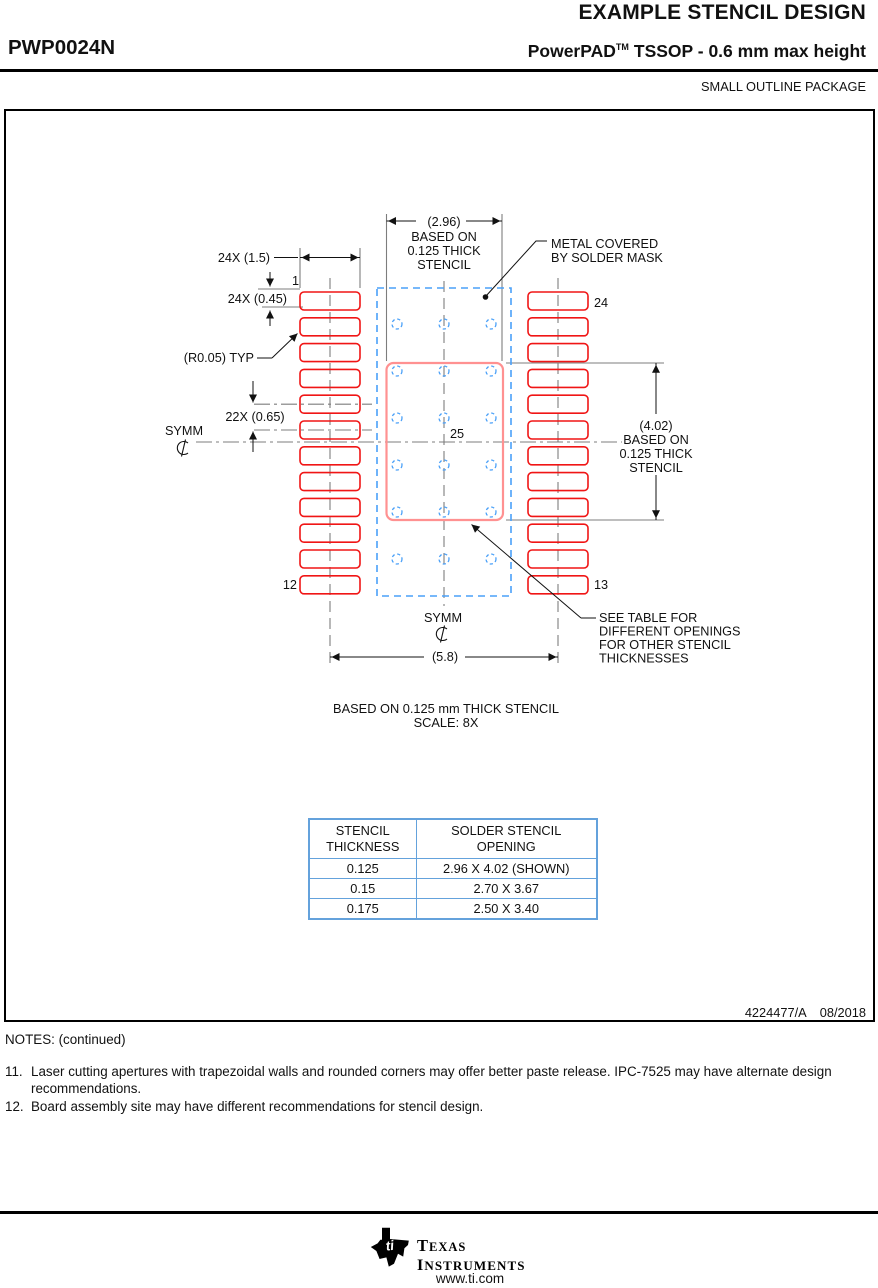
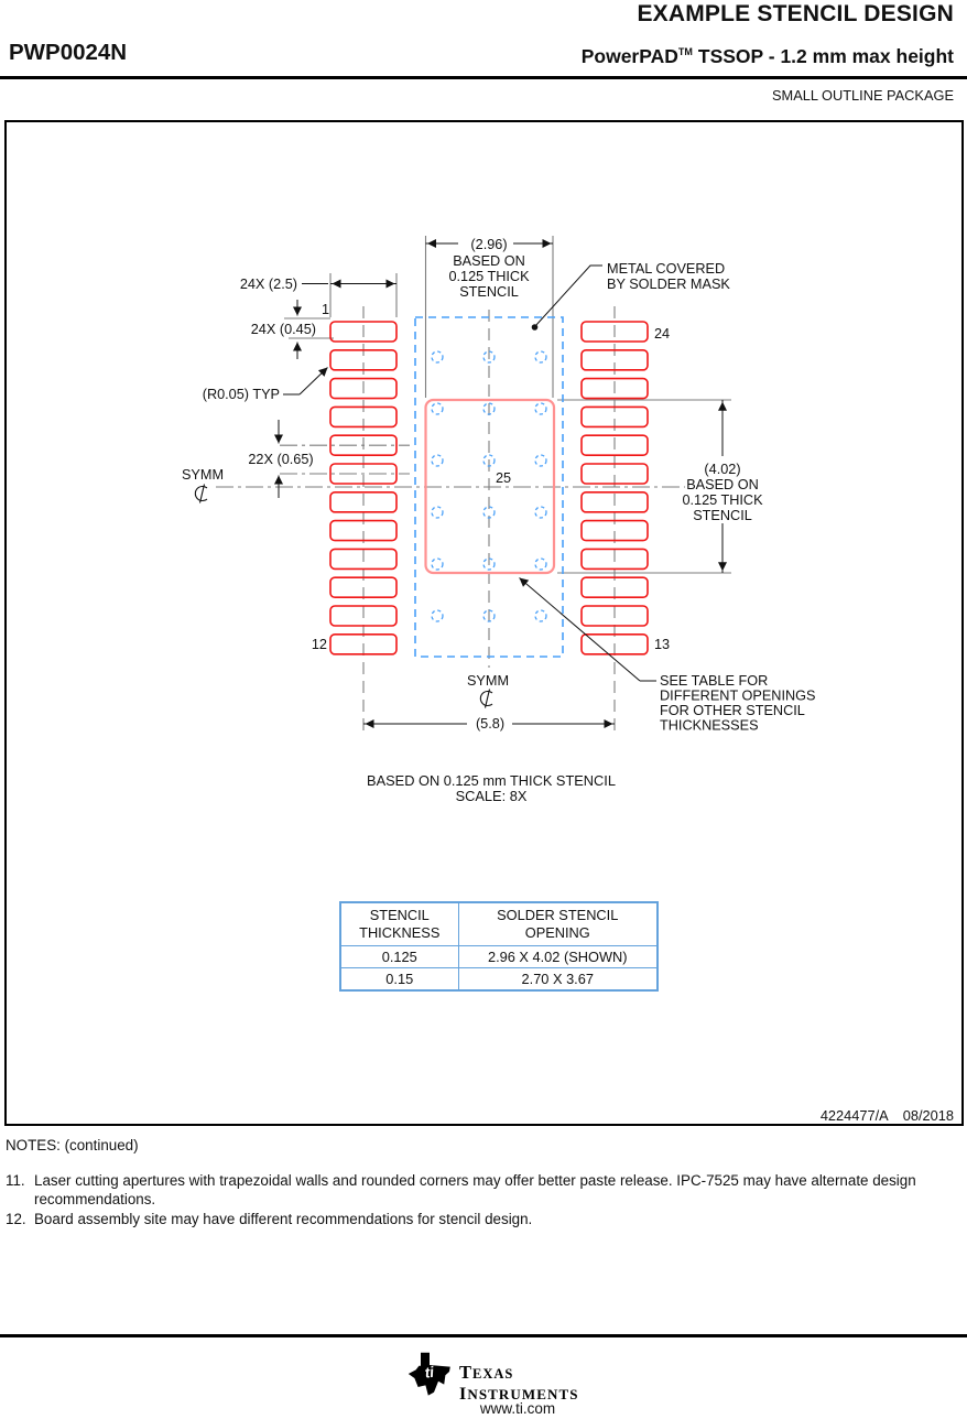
  EXAMPLE STENCIL DESIGN
  PWP0024N
- PowerPADTM TSSOP - 0.6 mm max height
+ PowerPADTM TSSOP - 1.2 mm max height
  SMALL OUTLINE PACKAGE
  (2.96)
  BASED ON
  0.125 THICK
  STENCIL
  METAL COVERED
  BY SOLDER MASK
- 24X (1.5)
+ 24X (2.5)
  1
  24X (0.45)
  (R0.05) TYP
  22X (0.65)
  SYMM
  25
  (4.02)
  BASED ON
  0.125 THICK
  STENCIL
  24
  13
  12
  SEE TABLE FOR
  DIFFERENT OPENINGS
  FOR OTHER STENCIL
  THICKNESSES
  SYMM
  (5.8)
  BASED ON 0.125 mm THICK STENCIL
  SCALE: 8X
  STENCIL THICKNESS	SOLDER STENCIL OPENING
  0.125	2.96 X 4.02 (SHOWN)
  0.15	2.70 X 3.67
- 0.175	2.50 X 3.40
  4224477/A 08/2018
  NOTES: (continued)
  11.
  Laser cutting apertures with trapezoidal walls and rounded corners may offer better paste release. IPC-7525 may have alternate design recommendations.
  12.
  Board assembly site may have different recommendations for stencil design.
  TEXAS
  INSTRUMENTS
  www.ti.com
